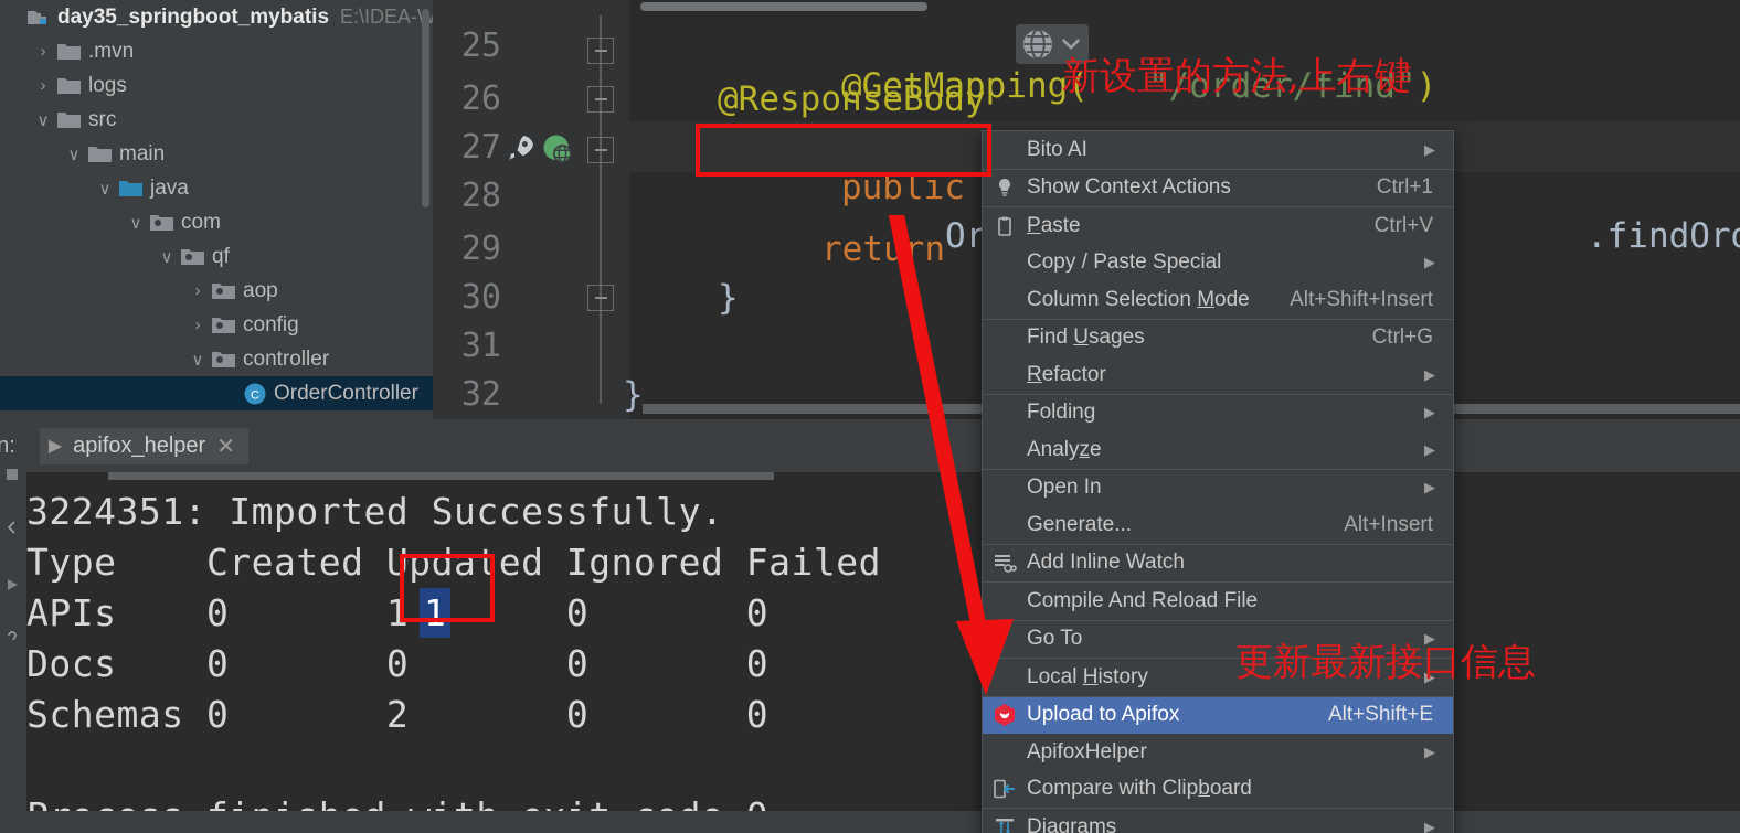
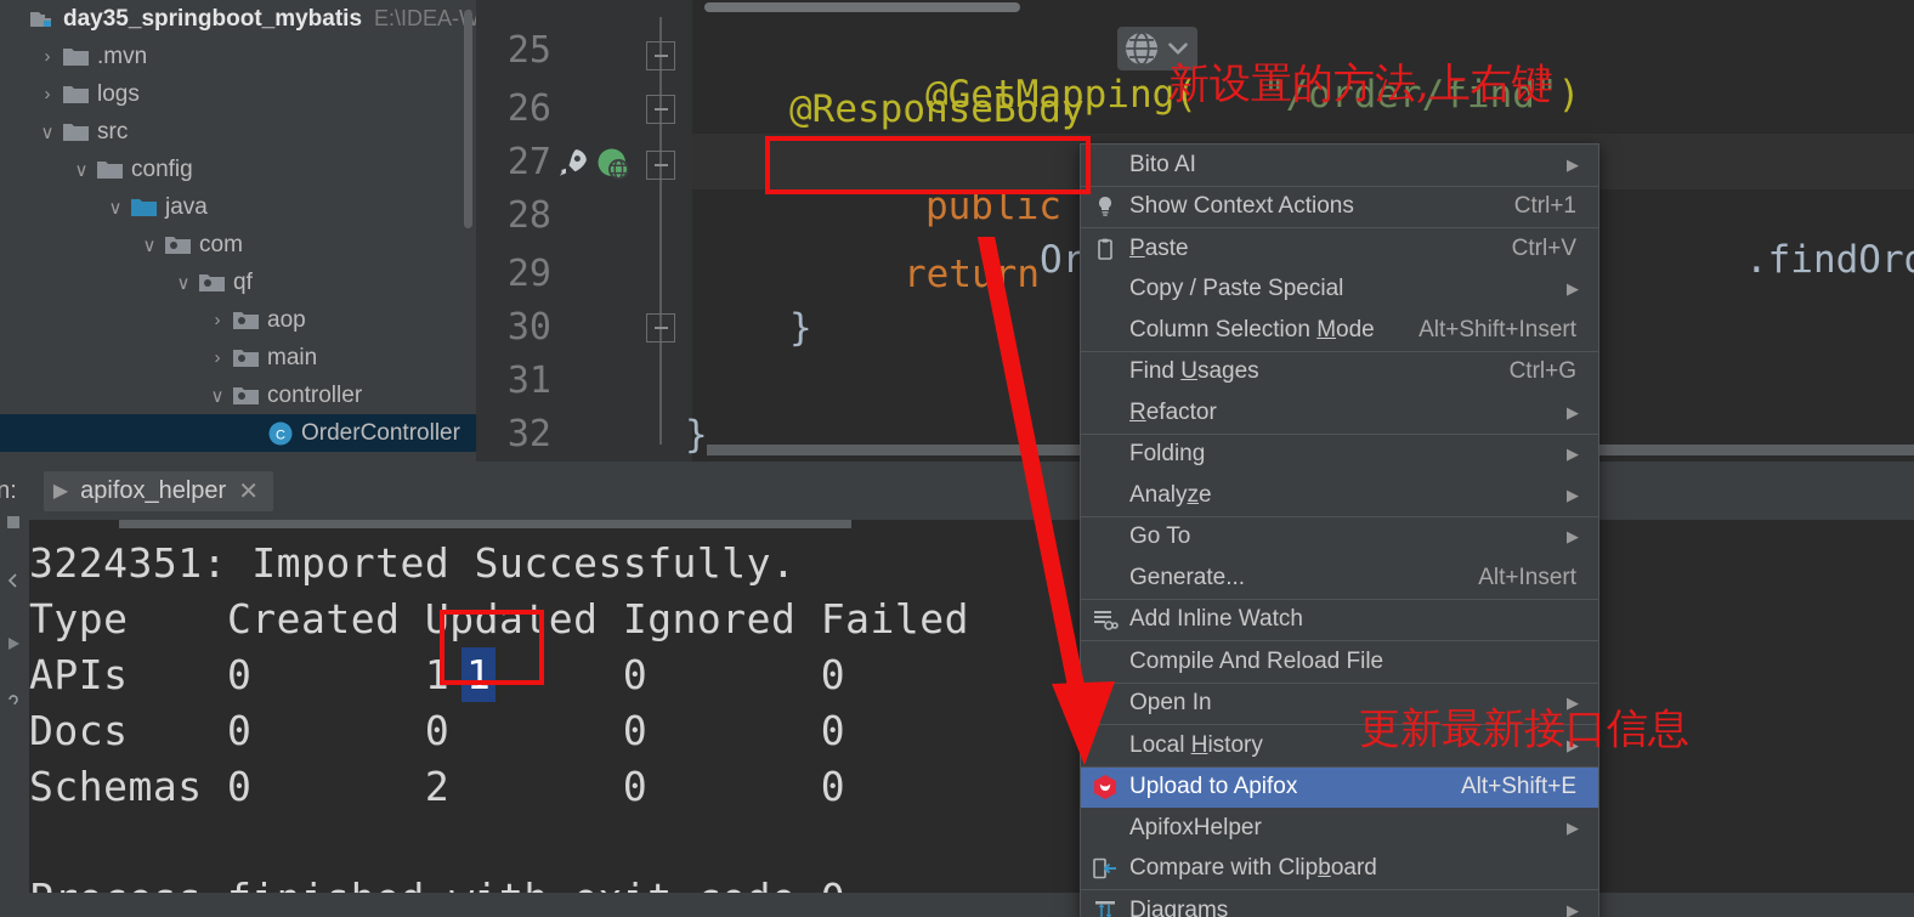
  day35_springboot_mybatis
  E:\IDEA-
  ›
  .mvn
  ›
  logs
  ∨
  src
  ∨
- main
+ config
  ∨
  java
  ∨
  com
  ∨
  qf
  ›
  aop
  ›
- config
+ main
  ∨
  controller
  C
  OrderController
  25
  26
  27
  28
  29
  30
  31
  32
  @GetMapping( "/order/find")
  @ResponseBody
  return
  }
  }
  ▶
  apifox_helper
  ✕
  3224351: Imported Successfully.
  Type Created Updated Ignored Failed
  APIs 0 1 0 0
  Docs 0 0 0 0
  Schemas 0 2 0 0
  1
  Bito AI
  ▶
  Show Context Actions
  Ctrl+1
  Paste
  Ctrl+V
  Copy / Paste Special
  ▶
  Column Selection Mode
  Alt+Shift+Insert
  Find Usages
  Ctrl+G
  Refactor
  ▶
  Folding
  ▶
  Analyze
  ▶
- Open In
+ Go To
  ▶
  Generate...
  Alt+Insert
  Add Inline Watch
  Compile And Reload File
- Go To
+ Open In
  ▶
  Local History
  ▶
  Upload to Apifox
  Alt+Shift+E
  ApifoxHelper
  ▶
  Compare with Clipboard
  Diagrams
  ▶
  新设置的方法,上右键
  更新最新接口信息
